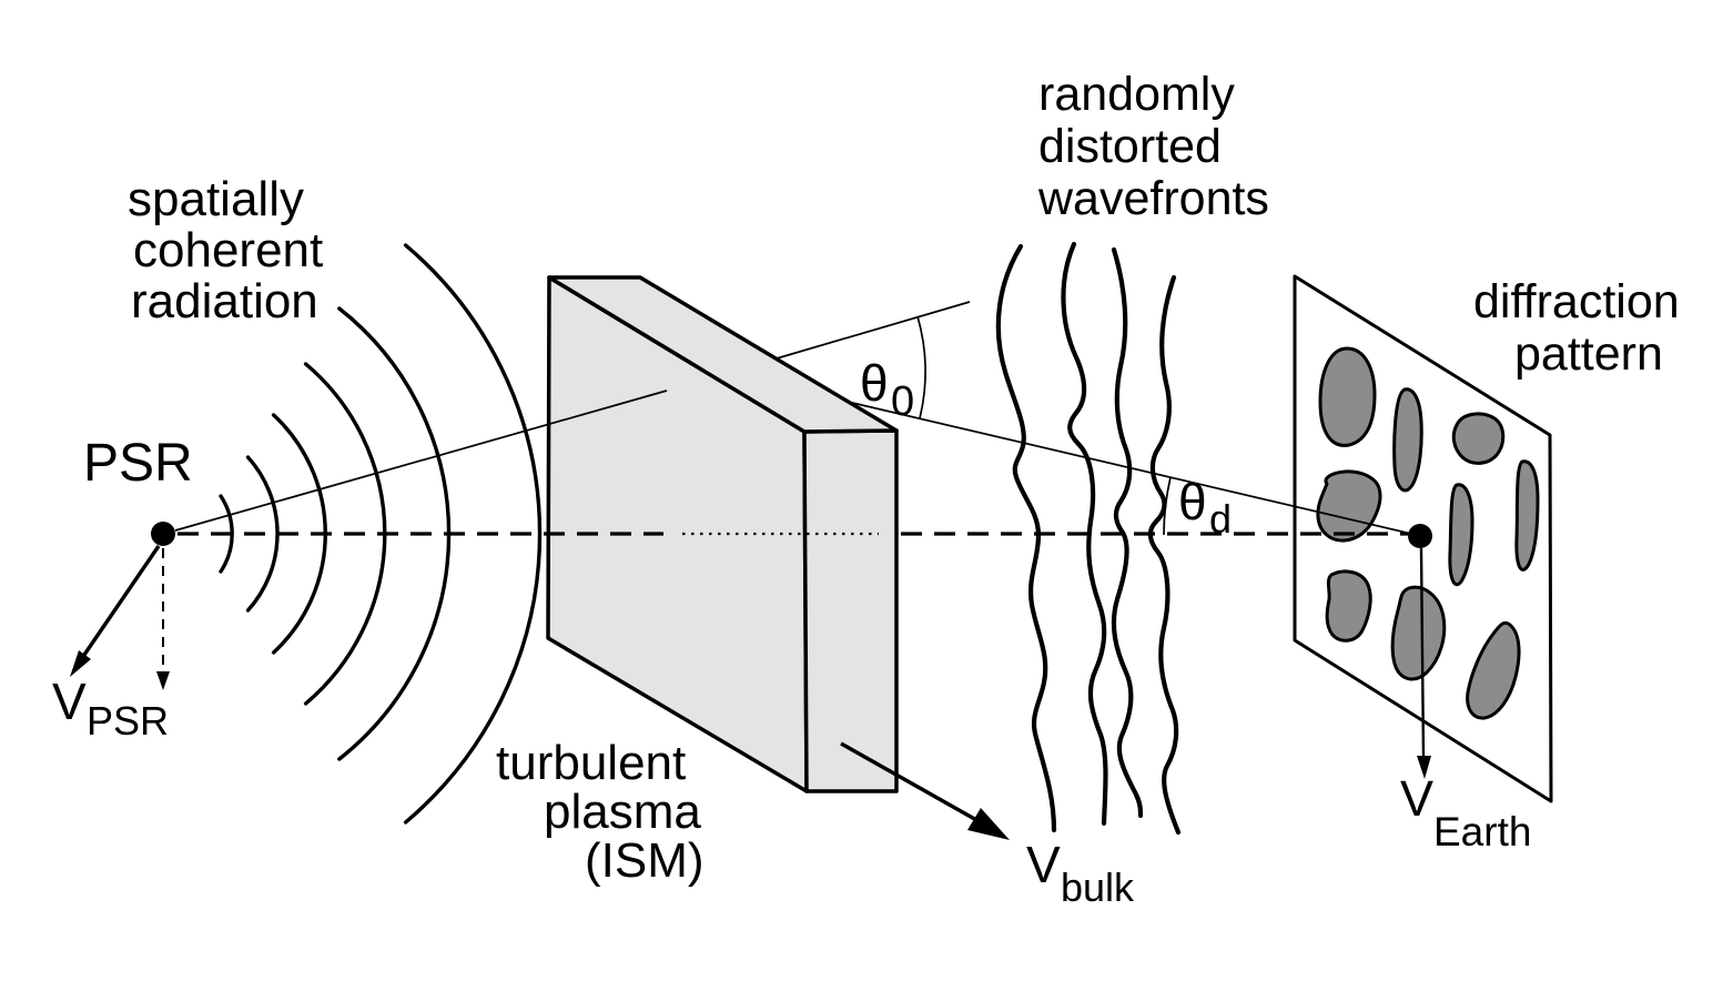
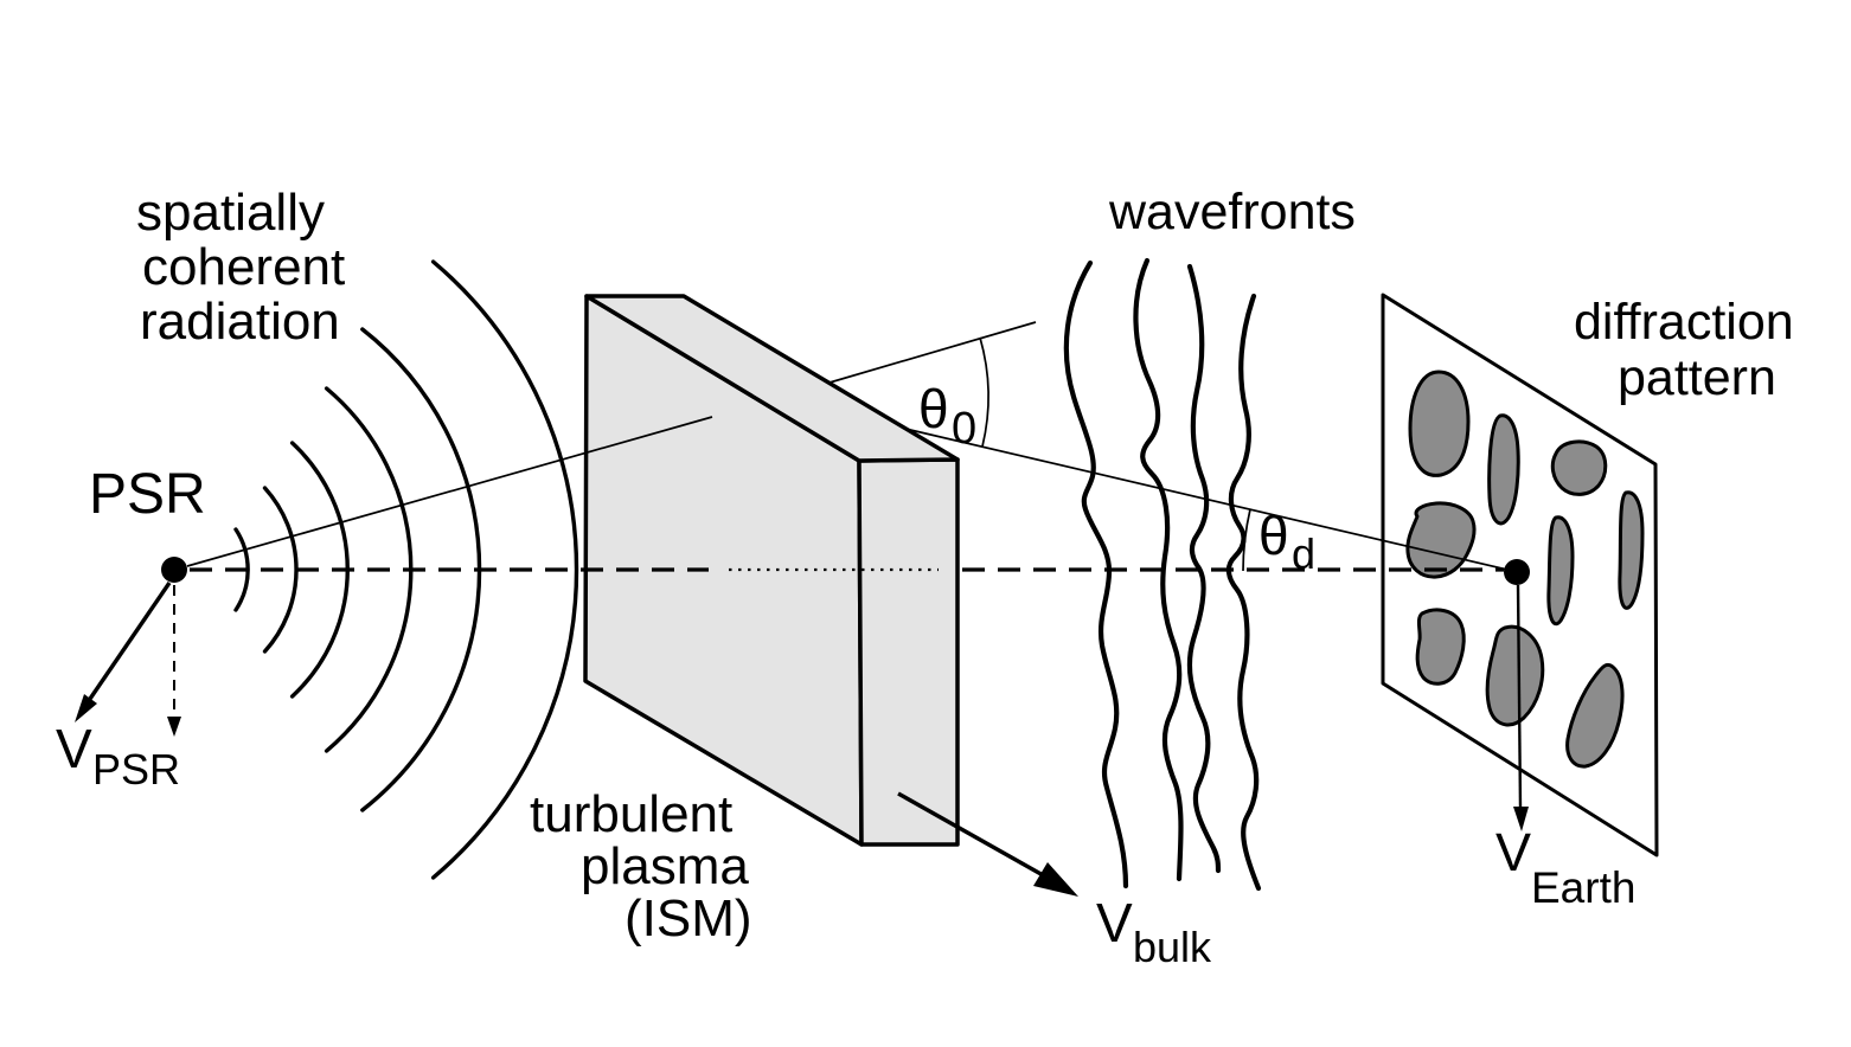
  spatially
  coherent
  radiation
  PSR
  V
  PSR
  turbulent
  plasma
  (ISM)
  V
  bulk
- randomly
- distorted
  wavefronts
  θ
  0
  θ
  d
  diffraction
  pattern
  V
  Earth
